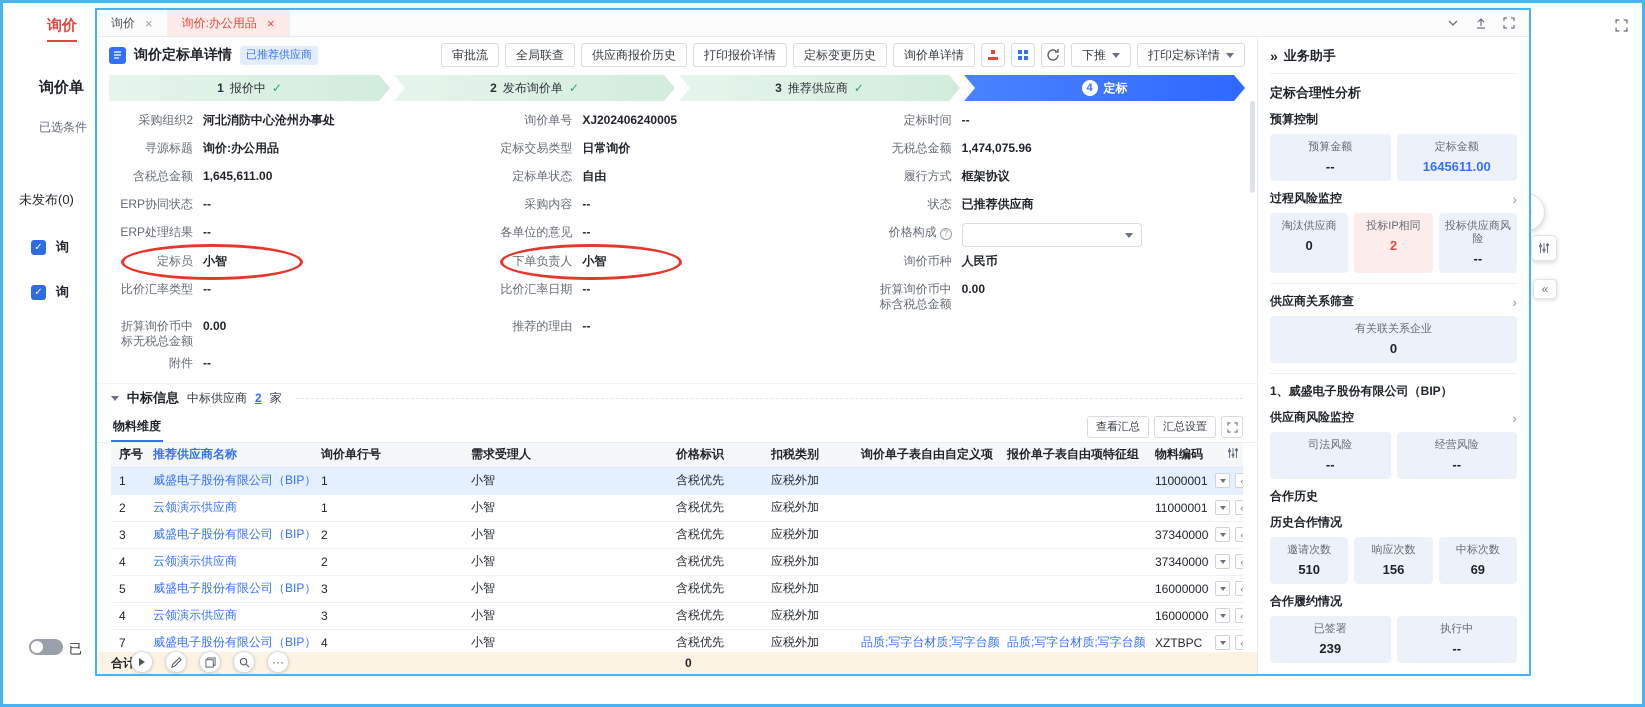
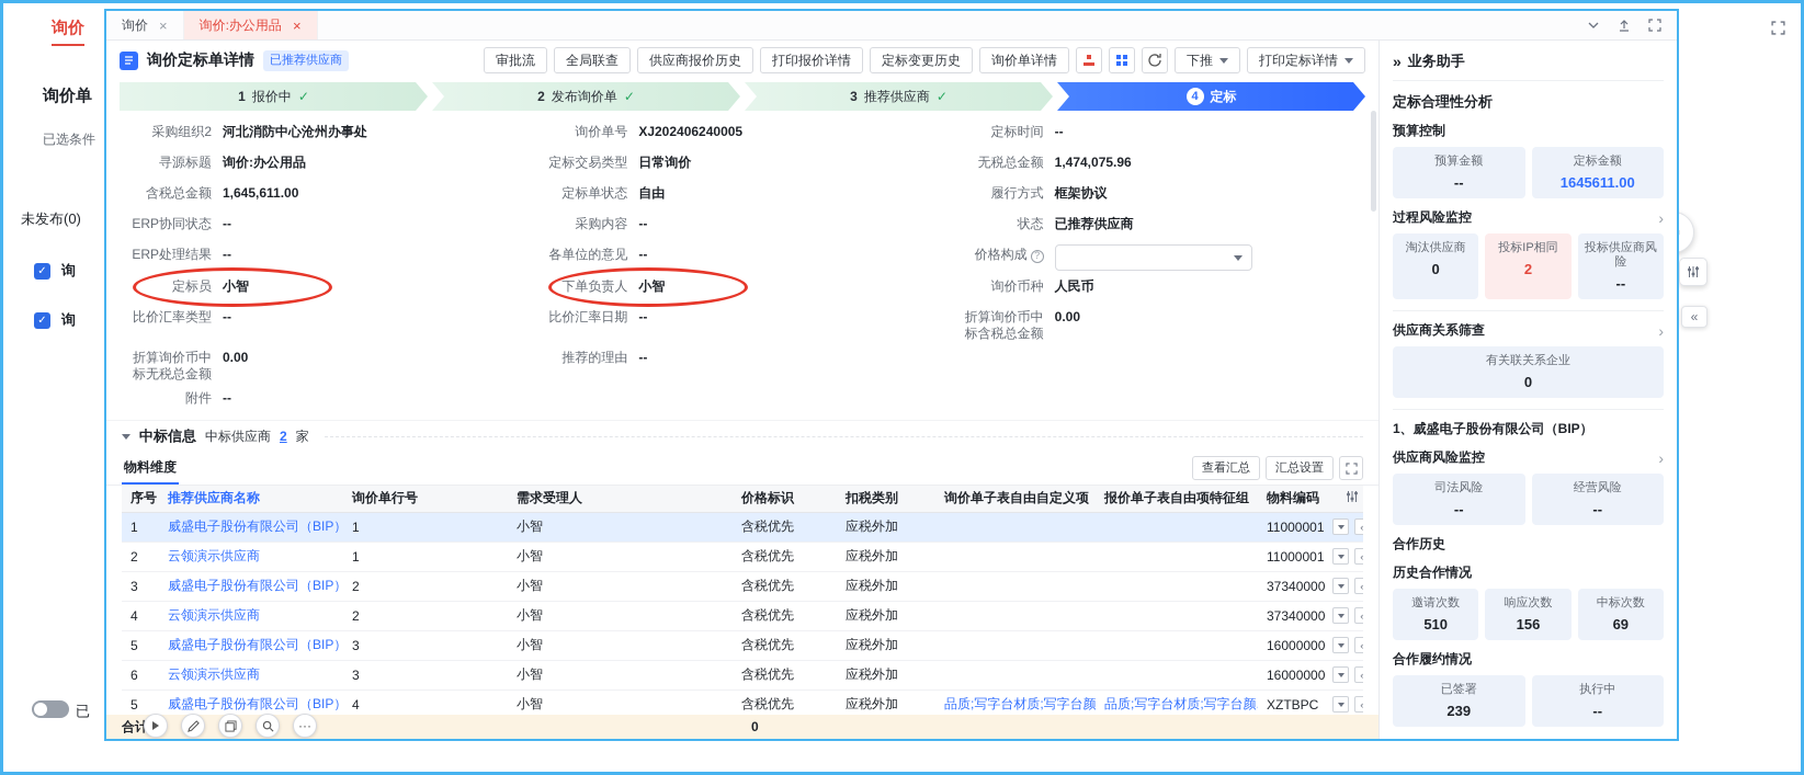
  询价
  询价单
  已选条件
  未发布(0)
  ✓
  询
  ✓
  询
  已
  «
  询价
  ×
  询价:办公用品
  ×
  询价定标单详情
  已推荐供应商
  审批流
  全局联查
  供应商报价历史
  打印报价详情
  定标变更历史
  询价单详情
  下推
  打印定标详情
  1
  报价中
  ✓
  2
  发布询价单
  ✓
  3
  推荐供应商
  ✓
  4
  定标
  采购组织2
  河北消防中心沧州办事处
  询价单号
  XJ202406240005
  定标时间
  --
  寻源标题
  询价:办公用品
  定标交易类型
  日常询价
  无税总金额
  1,474,075.96
  含税总金额
  1,645,611.00
  定标单状态
  自由
  履行方式
  框架协议
  ERP协同状态
  --
  采购内容
  --
  状态
  已推荐供应商
  ERP处理结果
  --
  各单位的意见
  --
  价格构成 ?
  定标员
  小智
  下单负责人
  小智
  询价币种
  人民币
  比价汇率类型
  --
  比价汇率日期
  --
  折算询价币中标含税总金额
  0.00
  折算询价币中标无税总金额
  0.00
  推荐的理由
  --
  附件
  --
  中标信息
  中标供应商
  2
  家
  物料维度
  查看汇总
  汇总设置
  序号	推荐供应商名称	询价单行号	需求受理人	价格标识	扣税类别	询价单子表自由自定义项	报价单子表自由项特征组	物料编码
  1	威盛电子股份有限公司（BIP）	1	小智	含税优先	应税外加			11000001	«
  2	云领演示供应商	1	小智	含税优先	应税外加			11000001	«
  3	威盛电子股份有限公司（BIP）	2	小智	含税优先	应税外加			37340000	«
  4	云领演示供应商	2	小智	含税优先	应税外加			37340000	«
  5	威盛电子股份有限公司（BIP）	3	小智	含税优先	应税外加			16000000	«
- 4	云领演示供应商	3	小智	含税优先	应税外加			16000000	«
+ 6	云领演示供应商	3	小智	含税优先	应税外加			16000000	«
- 7	威盛电子股份有限公司（BIP）	4	小智	含税优先	应税外加	品质;写字台材质;写字台颜	品质;写字台材质;写字台颜	XZTBPC	«
+ 5	威盛电子股份有限公司（BIP）	4	小智	含税优先	应税外加	品质;写字台材质;写字台颜	品质;写字台材质;写字台颜	XZTBPC	«
  合计
  0
  ···
  »
  业务助手
  定标合理性分析
  预算控制
  预算金额
  --
  定标金额
  1645611.00
  过程风险监控
  ›
  淘汰供应商
  0
  投标IP相同
  2
  投标供应商风险
  --
  供应商关系筛查
  ›
  有关联关系企业
  0
  1、威盛电子股份有限公司（BIP）
  供应商风险监控
  ›
  司法风险
  --
  经营风险
  --
  合作历史
  历史合作情况
  邀请次数
  510
  响应次数
  156
  中标次数
  69
  合作履约情况
  已签署
  239
  执行中
  --
